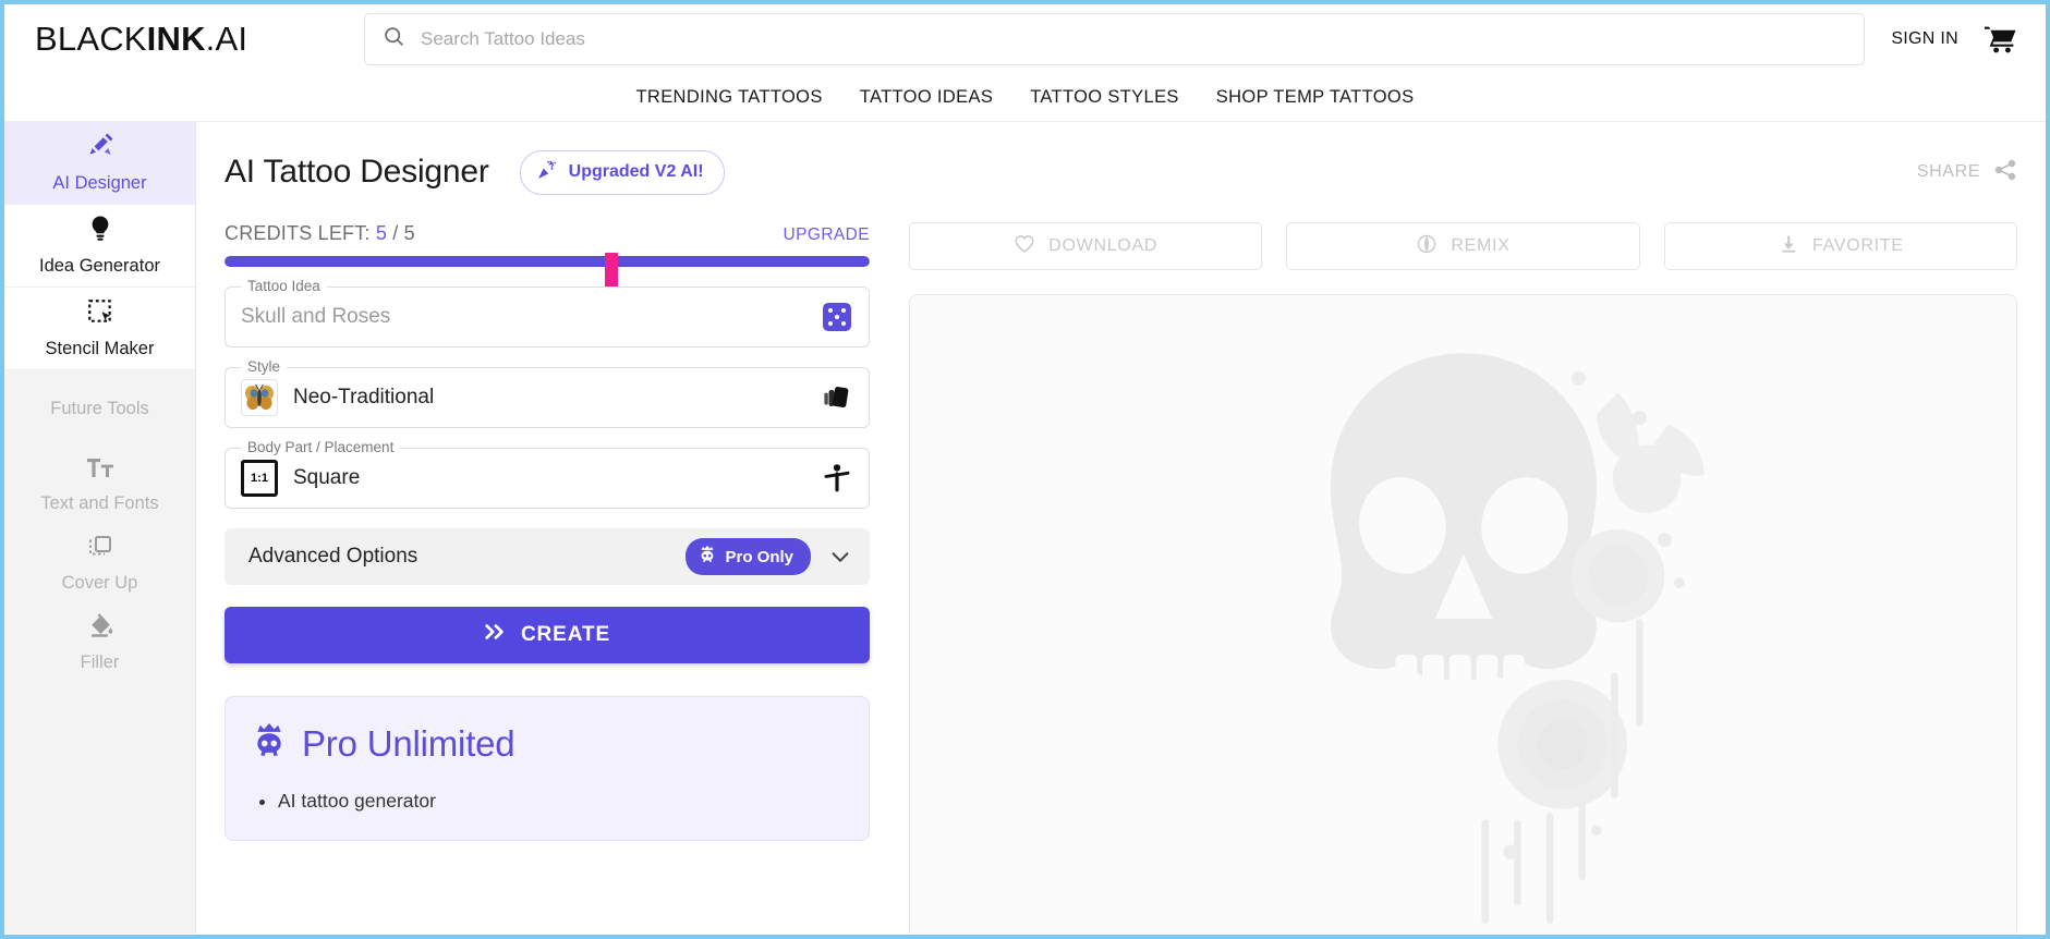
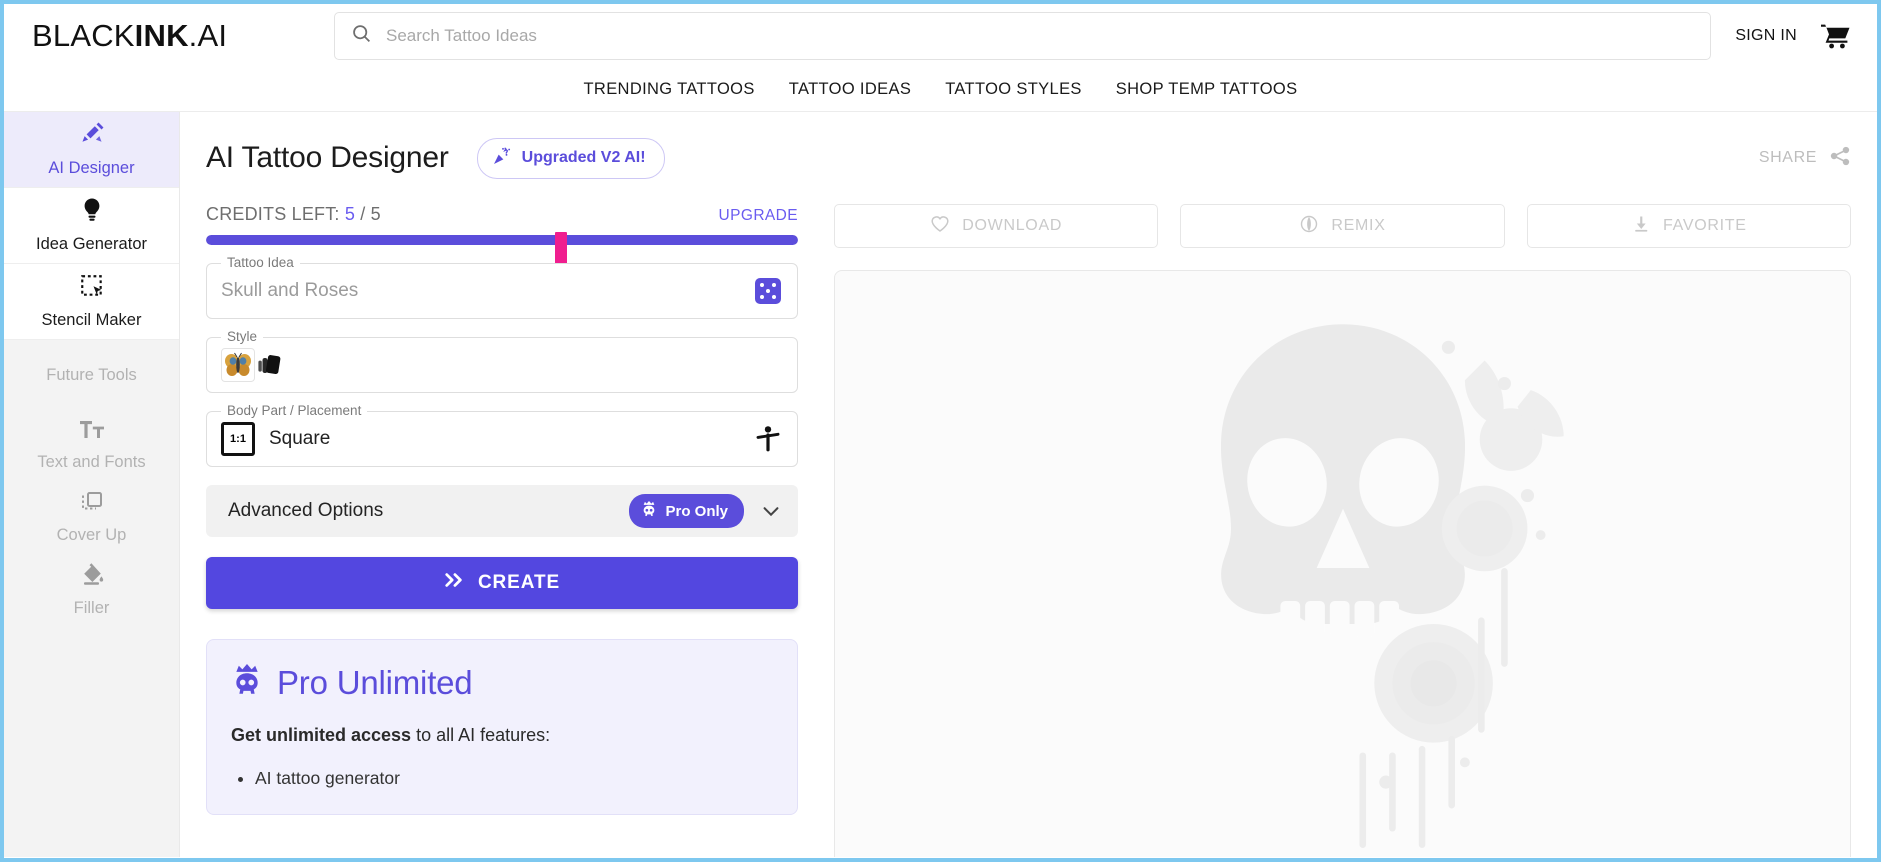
  BLACKINK.AI
  Search Tattoo Ideas
  SIGN IN
  TRENDING TATTOOS
  TATTOO IDEAS
  TATTOO STYLES
  SHOP TEMP TATTOOS
  AI Designer
  Idea Generator
  Stencil Maker
  Future Tools
  Text and Fonts
  Cover Up
  Filler
  AI Tattoo Designer
  Upgraded V2 AI!
  CREDITS LEFT: 5 / 5
  UPGRADE
  Tattoo Idea
  Skull and Roses
  Style
- Neo-Traditional
  Body Part / Placement
  1:1
  Square
  Advanced Options
  Pro Only
  CREATE
  Pro Unlimited
+ Get unlimited access to all AI features:
  AI tattoo generator
  SHARE
  DOWNLOAD
  REMIX
  FAVORITE
